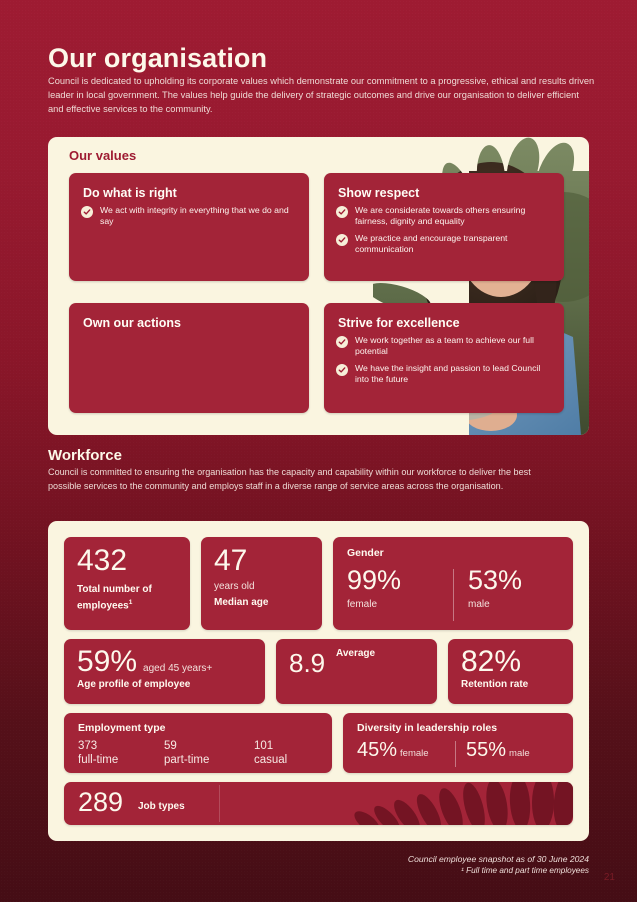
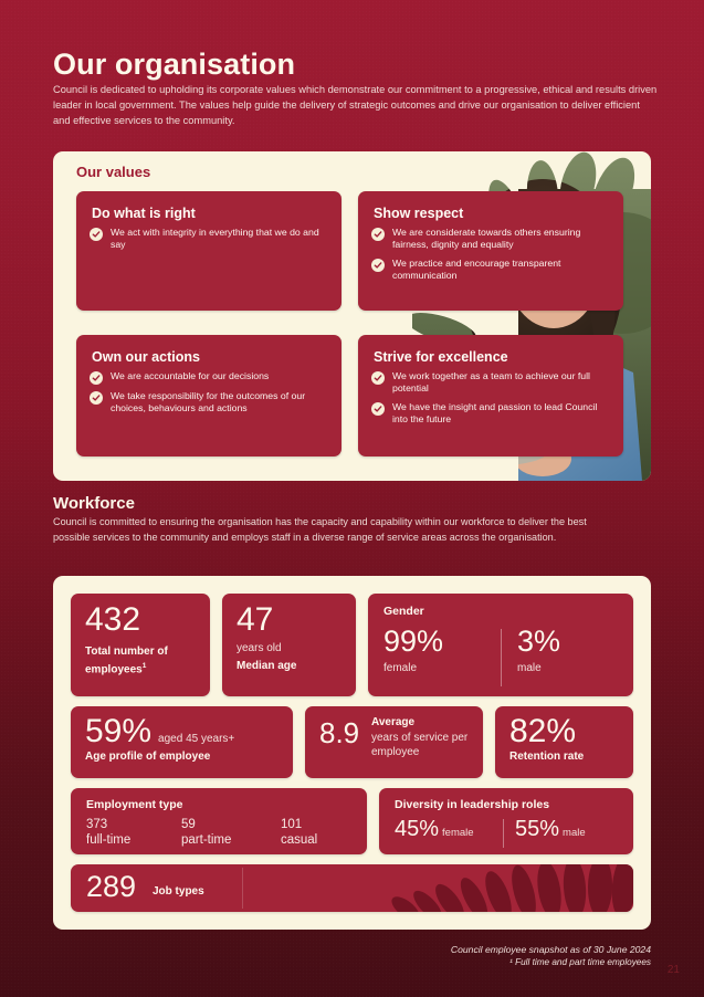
  Our organisation
  Council is dedicated to upholding its corporate values which demonstrate our commitment to a progressive, ethical and results driven leader in local government. The values help guide the delivery of strategic outcomes and drive our organisation to deliver efficient and effective services to the community.
  Our values
  Do what is right
  We act with integrity in everything that we do and say
  Show respect
  We are considerate towards others ensuring fairness, dignity and equality
  We practice and encourage transparent communication
  Own our actions
+ We are accountable for our decisions
+ We take responsibility for the outcomes of our choices, behaviours and actions
  Strive for excellence
  We work together as a team to achieve our full potential
  We have the insight and passion to lead Council into the future
  Workforce
  Council is committed to ensuring the organisation has the capacity and capability within our workforce to deliver the best possible services to the community and employs staff in a diverse range of service areas across the organisation.
  432
  Total number of employees
  47
  years old
  Median age
  Gender
  99%
  female
- 53%
+ 3%
  male
  59%
  aged 45 years+
  Age profile of employee
  8.9
  Average
+ years of service per employee
  82%
  Retention rate
  Employment type
  373
  full-time
  59
  part-time
  101
  casual
  Diversity in leadership roles
  45% female
  55% male
  289
  Job types
  Council employee snapshot as of 30 June 2024
  ¹ Full time and part time employees
  21
